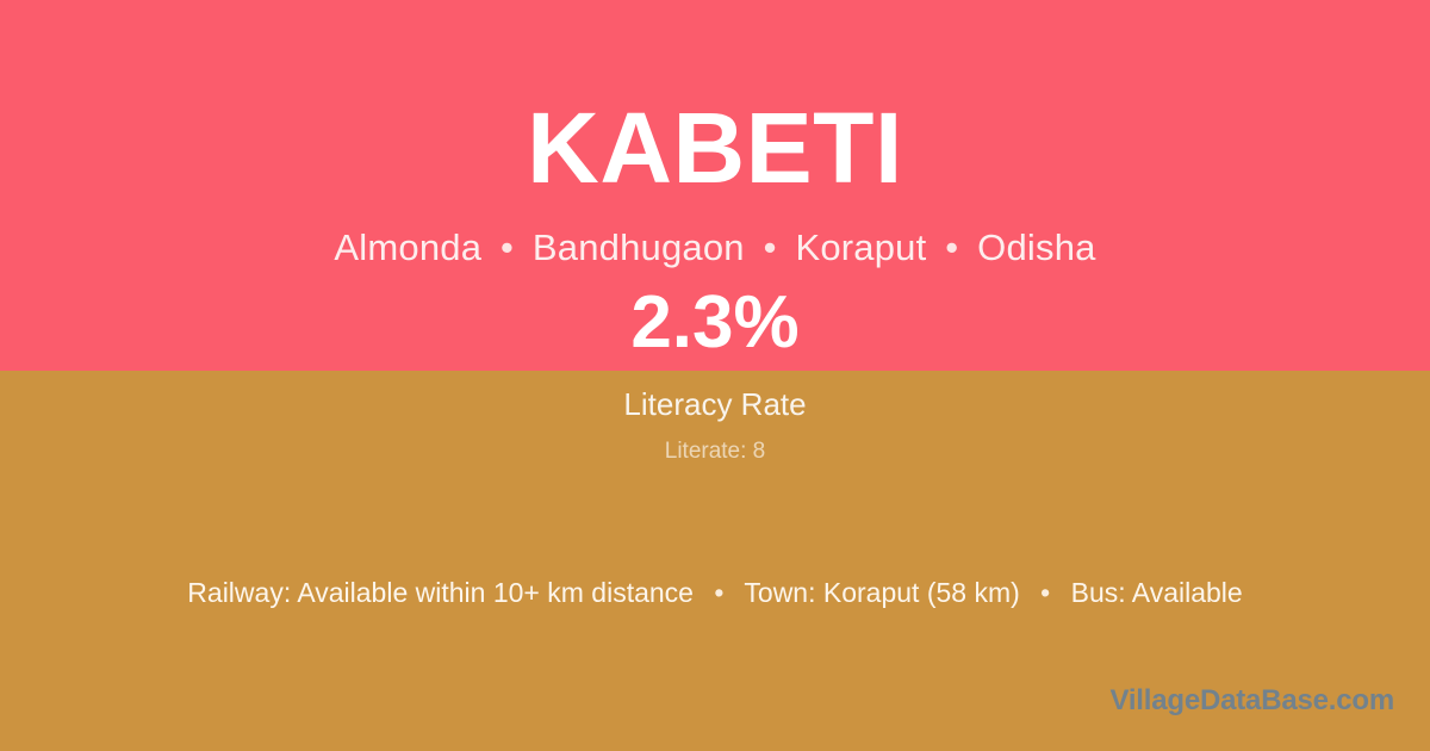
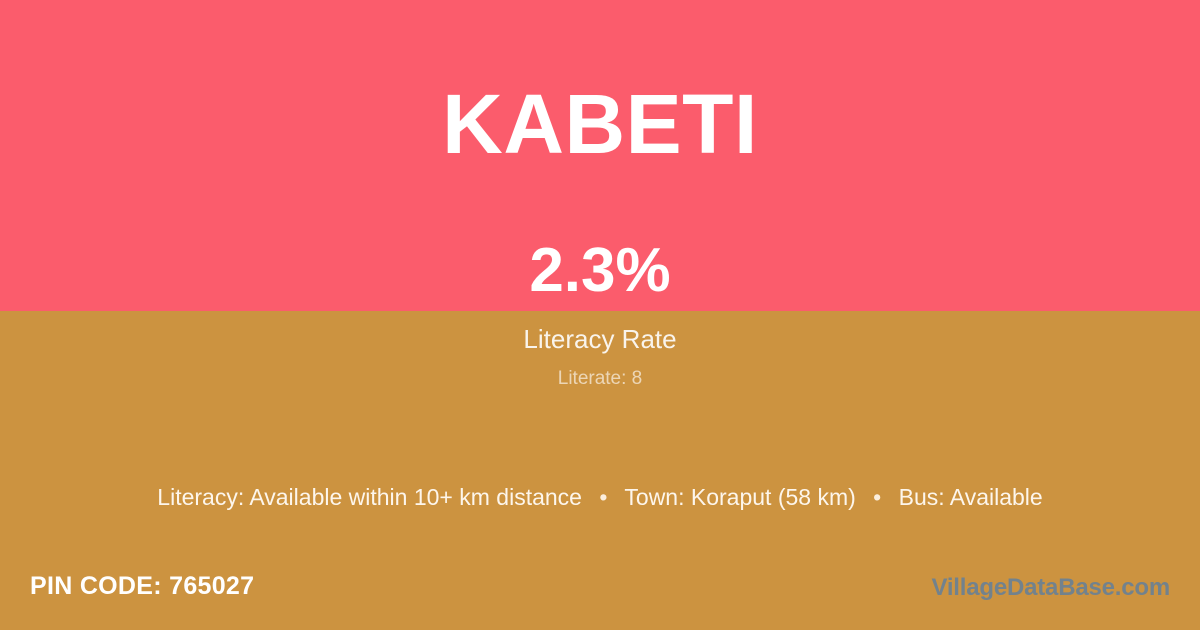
  KABETI
- Almonda • Bandhugaon • Koraput • Odisha
  2.3%
  Literacy Rate
  Literate: 8
- Railway: Available within 10+ km distance • Town: Koraput (58 km) • Bus: Available
+ Literacy: Available within 10+ km distance • Town: Koraput (58 km) • Bus: Available
+ PIN CODE: 765027
  VillageDataBase.com
